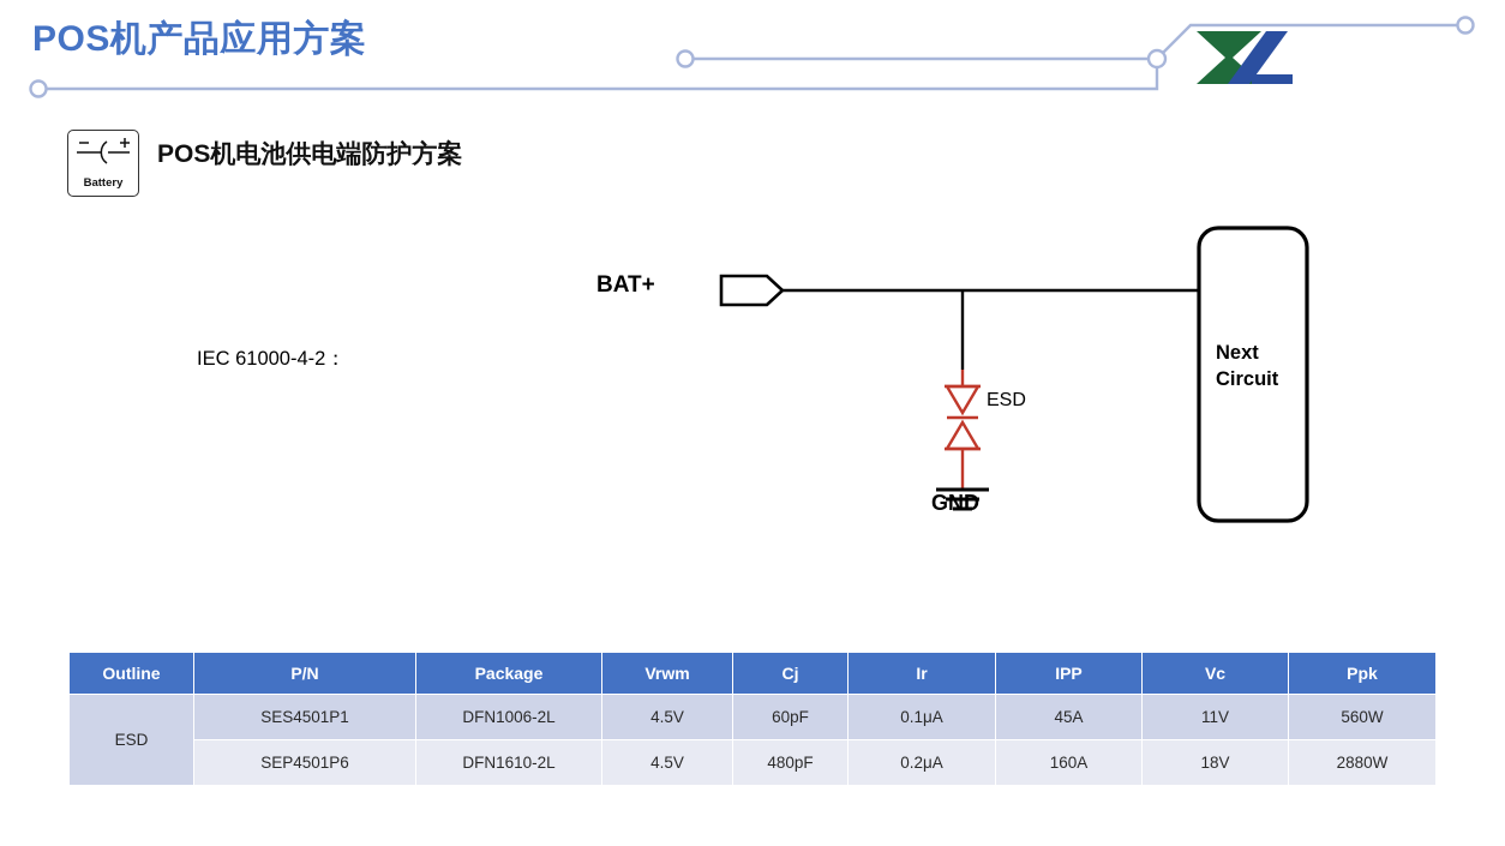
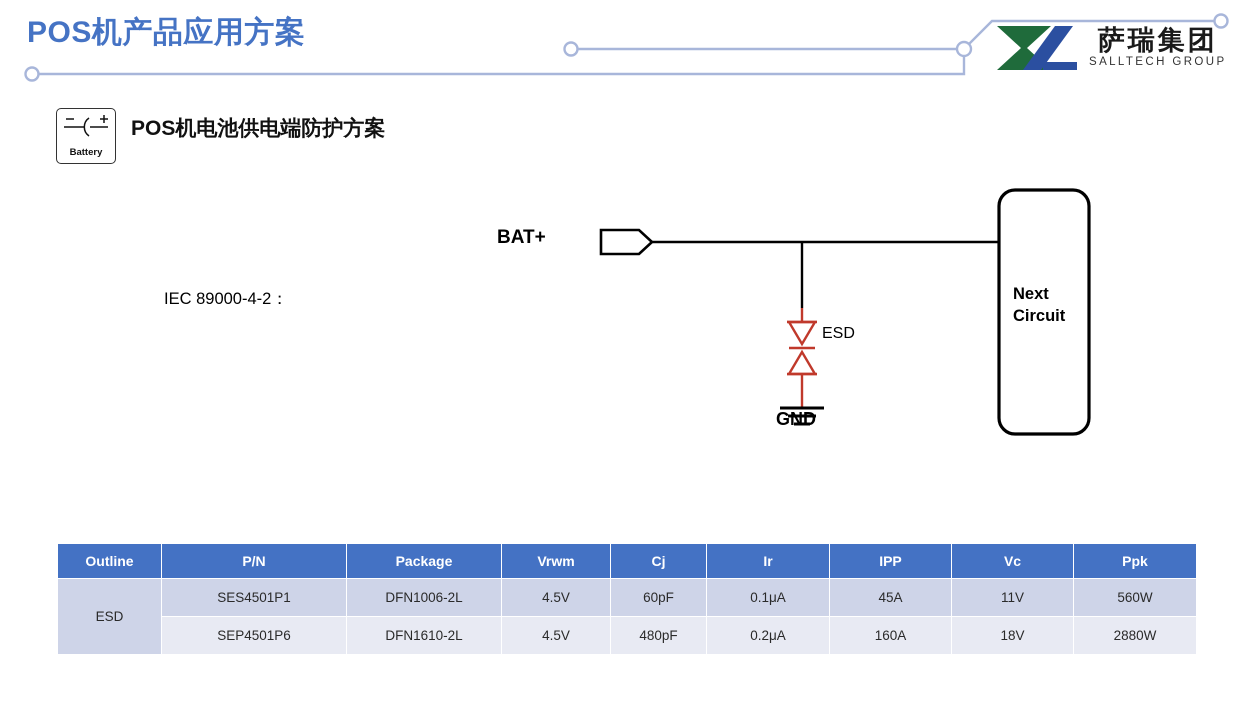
  POS机产品应用方案
+ 萨瑞集团
+ SALLTECH GROUP
  Battery
  POS机电池供电端防护方案
- IEC 61000-4-2：
+ IEC 89000-4-2：
  BAT+
  ESD
  GND
  Next
  Circuit
  Outline	P/N	Package	Vrwm	Cj	Ir	IPP	Vc	Ppk
  ESD	SES4501P1	DFN1006-2L	4.5V	60pF	0.1μA	45A	11V	560W
  SEP4501P6	DFN1610-2L	4.5V	480pF	0.2μA	160A	18V	2880W
